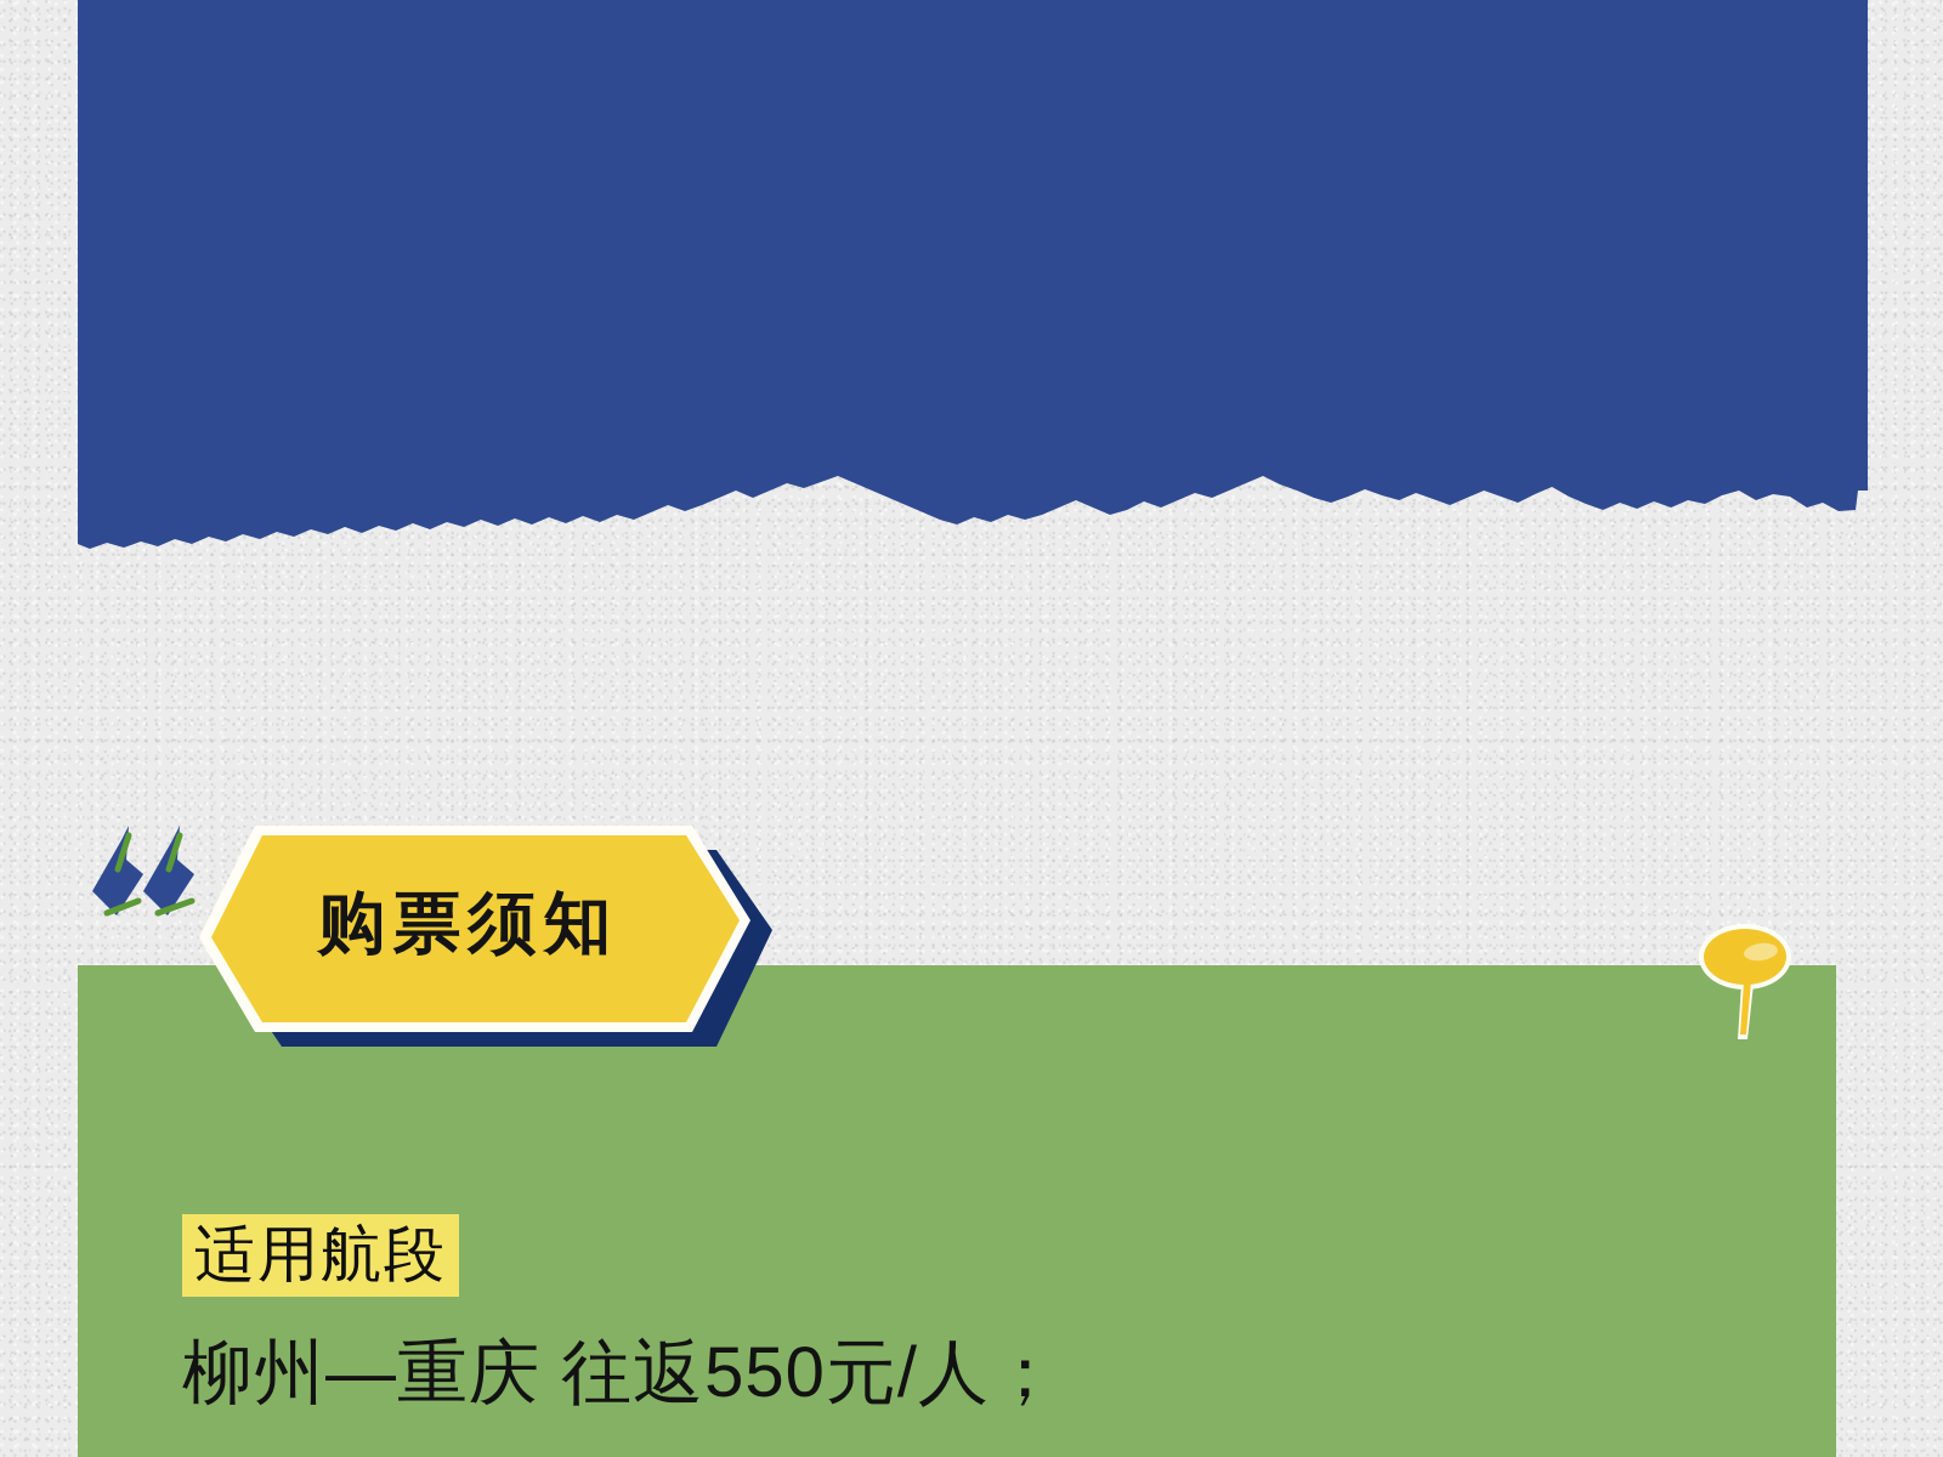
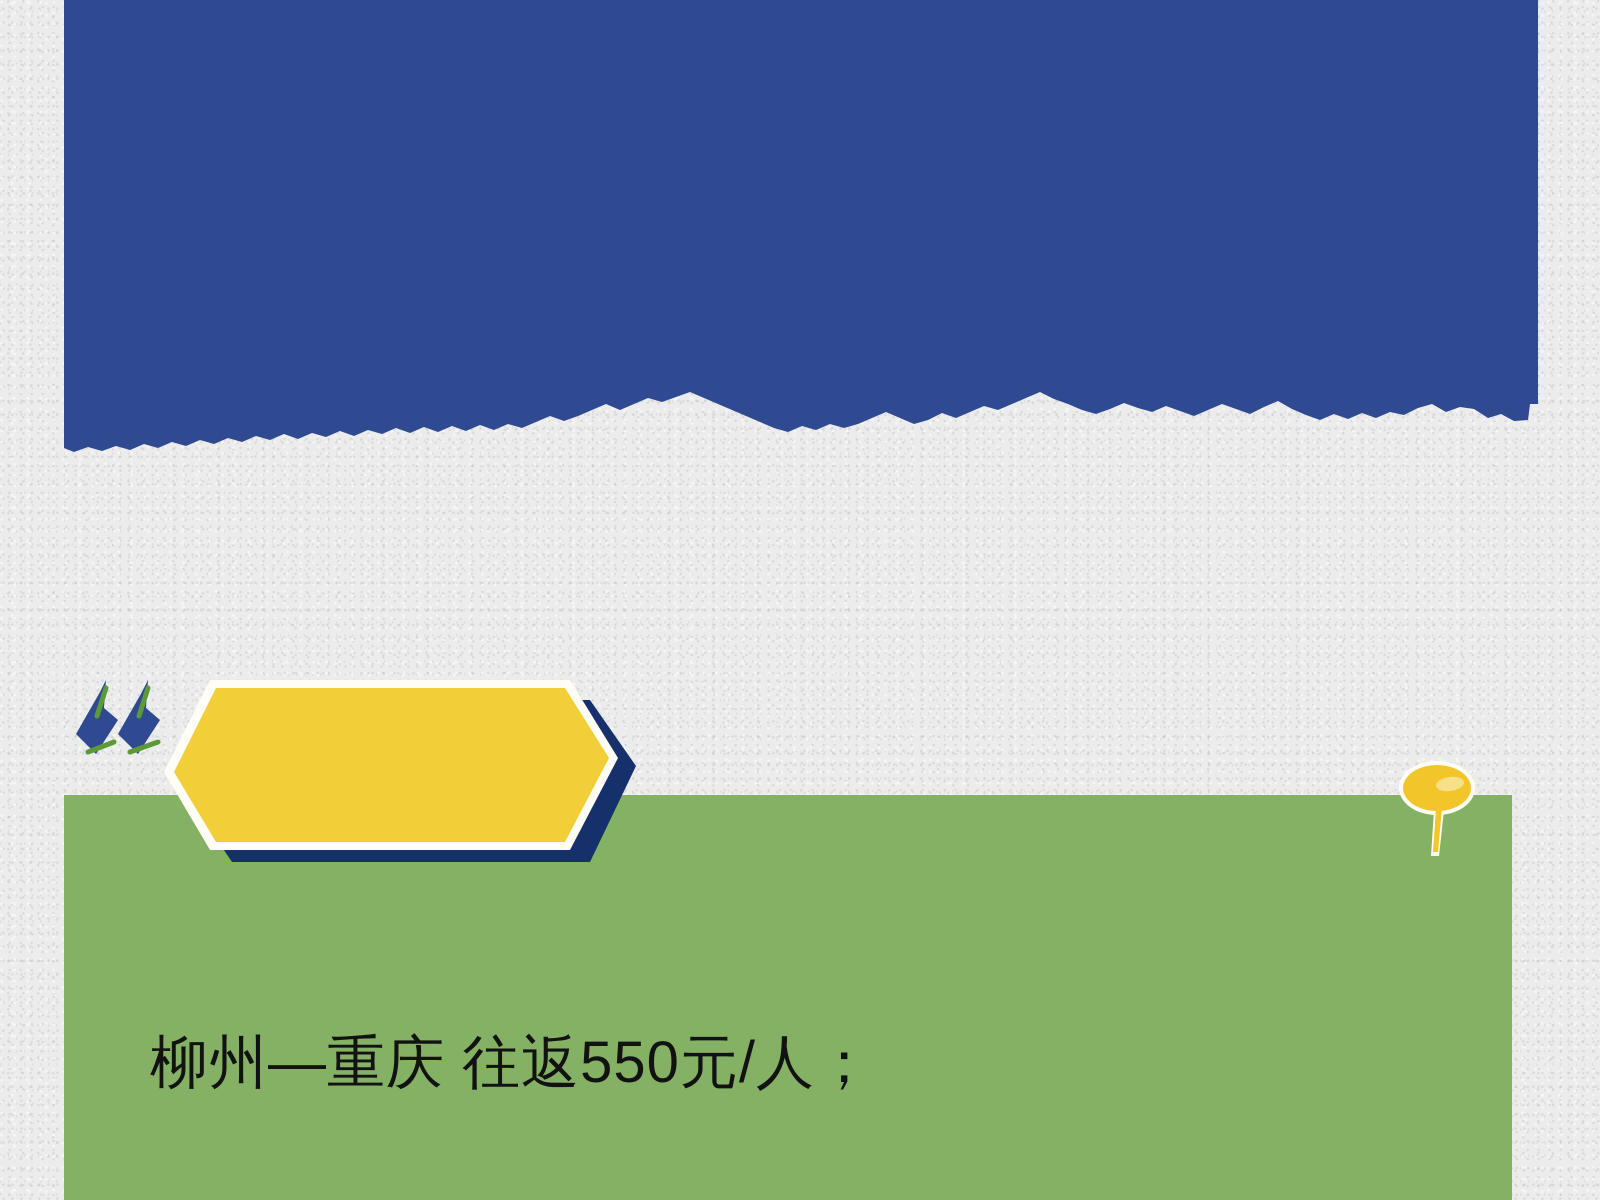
- 购票须知
- 适用航段
  柳州—重庆 往返550元/人；
